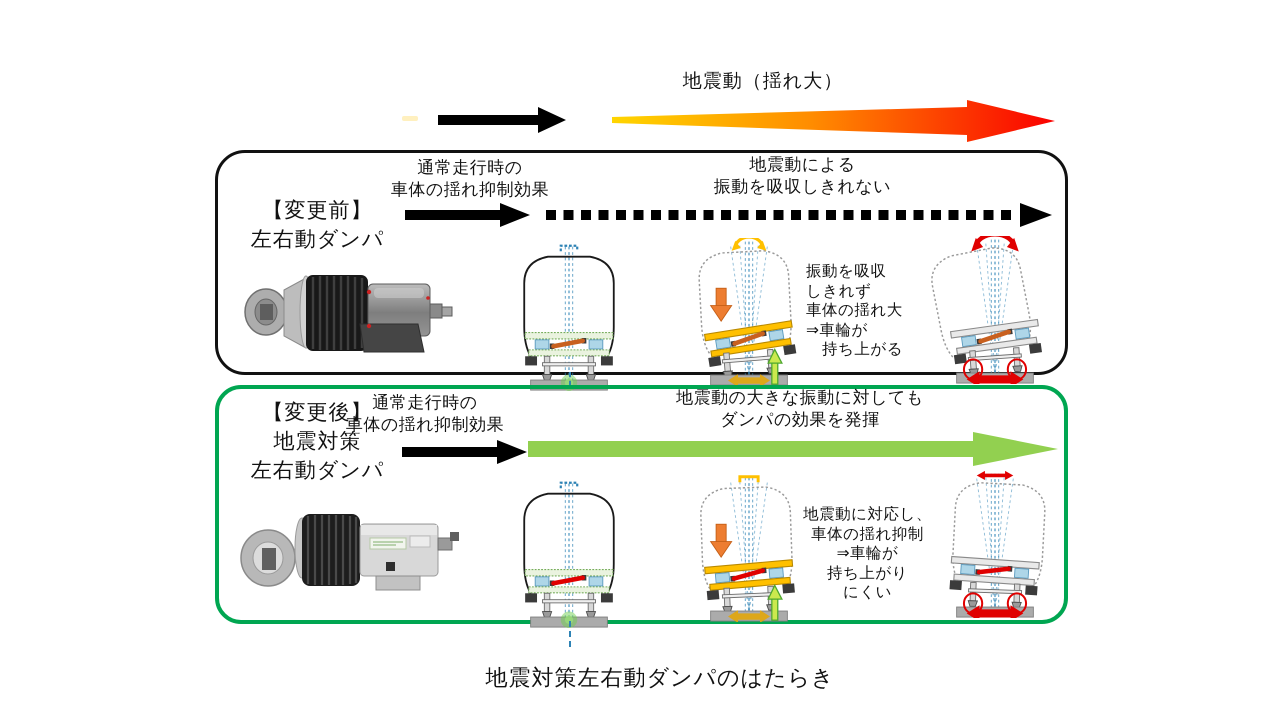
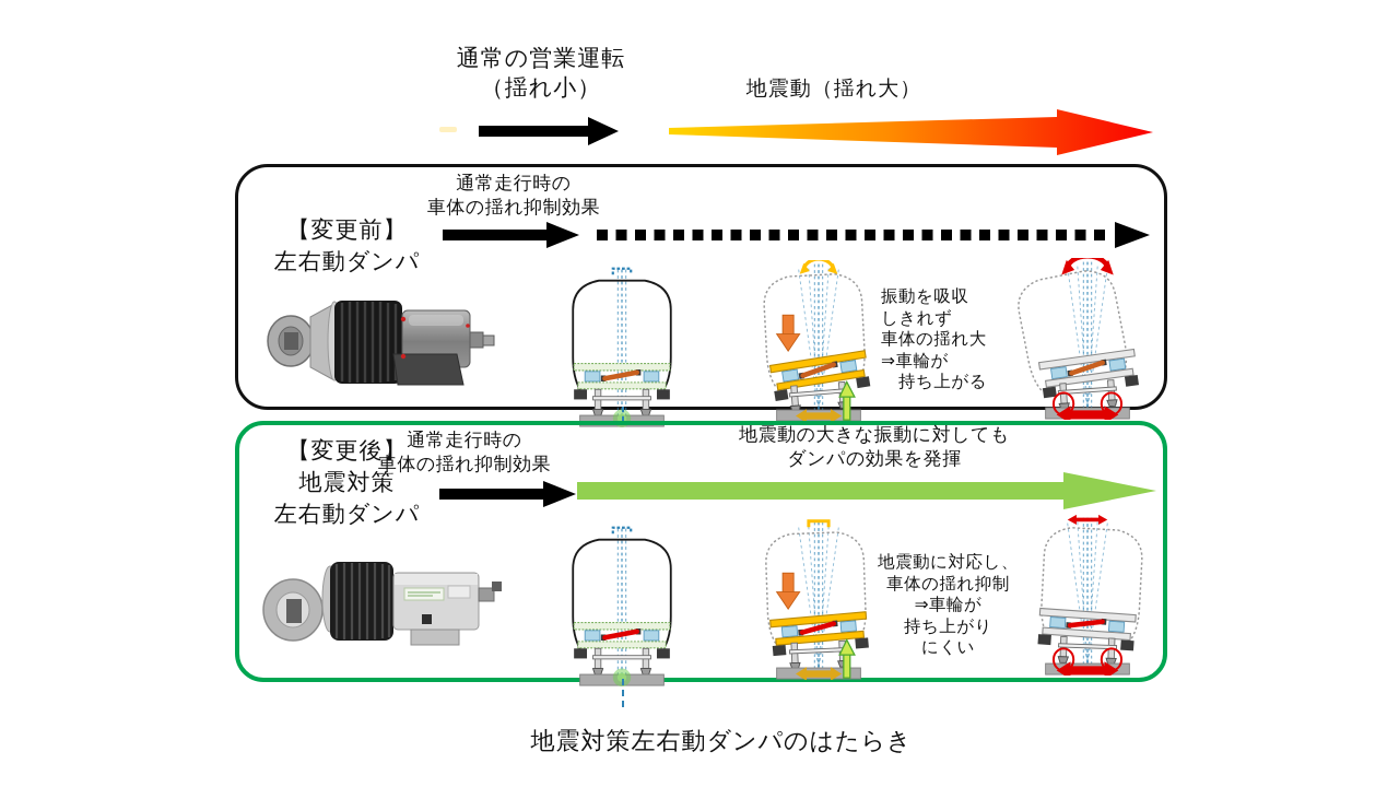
+ 通常の営業運転
+ （揺れ小）
  地震動（揺れ大）
  【変更前】
  左右動ダンパ
  通常走行時の
  車体の揺れ抑制効果
- 地震動による
- 振動を吸収しきれない
  振動を吸収
  しきれず
  車体の揺れ大
  ⇒車輪が
  持ち上がる
  【変更後】
  地震対策
  左右動ダンパ
  通常走行時の
  車体の揺れ抑制効果
  地震動の大きな振動に対しても
  ダンパの効果を発揮
  地震動に対応し、
  車体の揺れ抑制
  ⇒車輪が
  持ち上がり
  にくい
  地震対策左右動ダンパのはたらき
